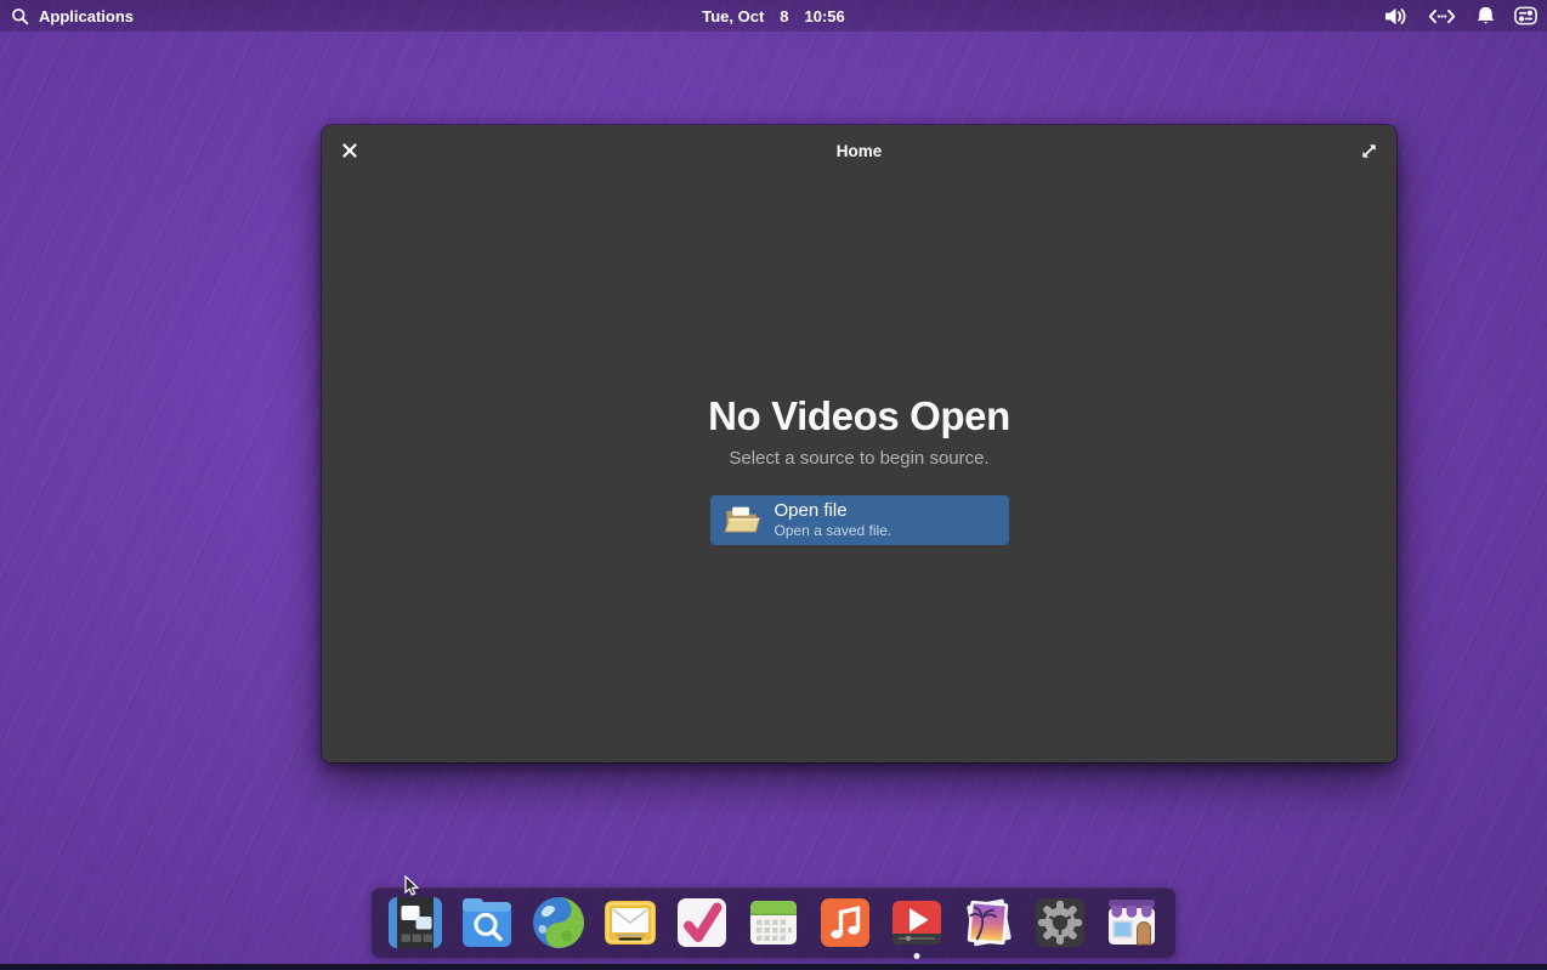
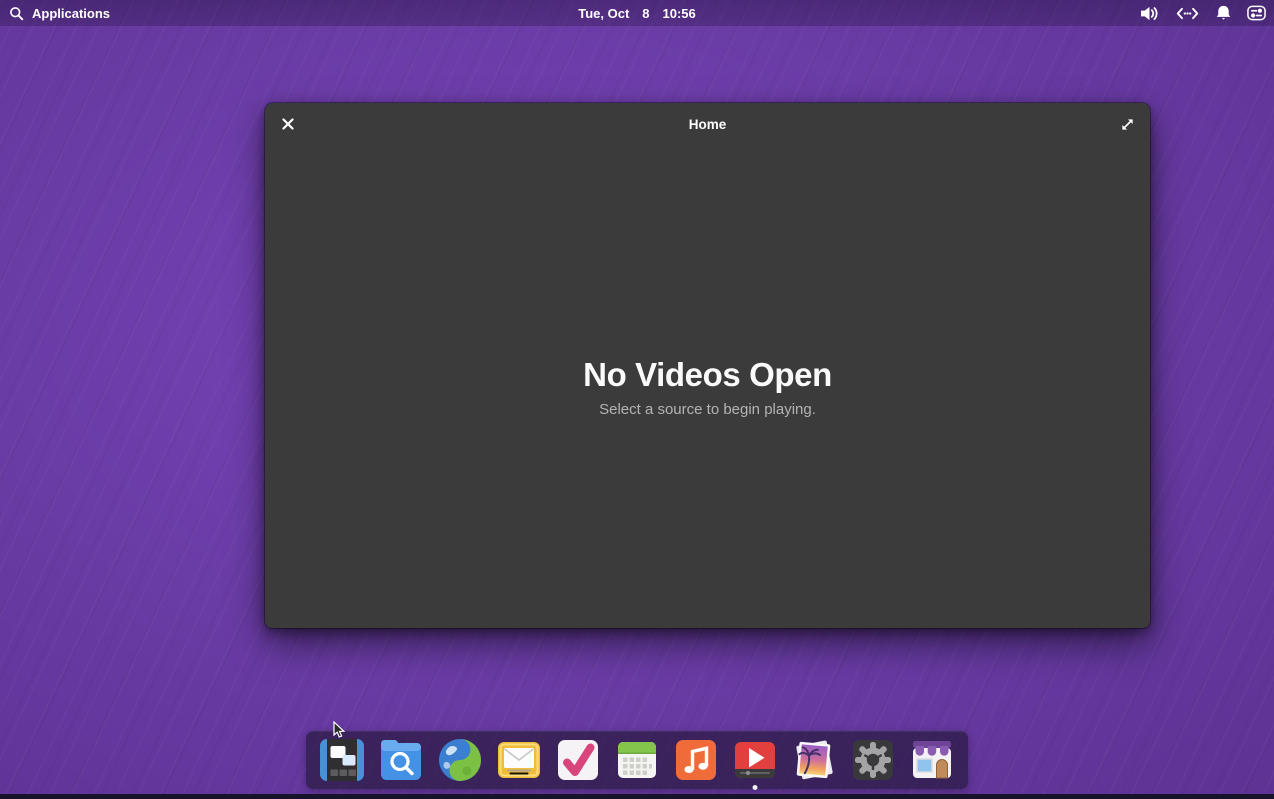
  Applications
  Tue, Oct
  8
  10:56
  Home
  No Videos Open
- Select a source to begin source.
+ Select a source to begin playing.
- Open file
- Open a saved file.
